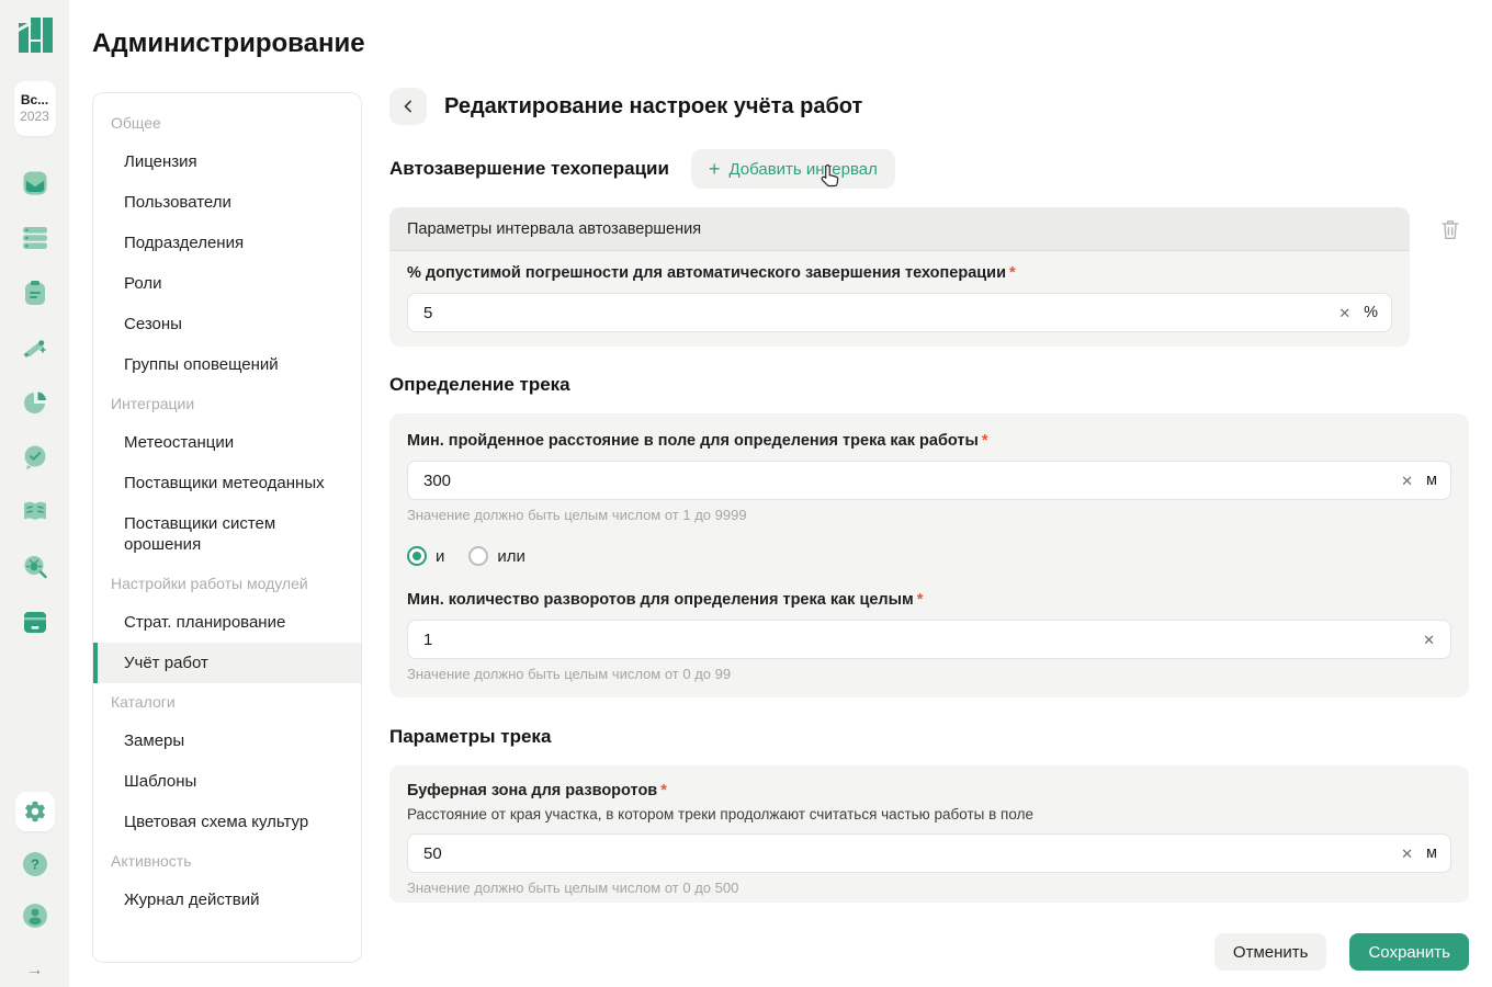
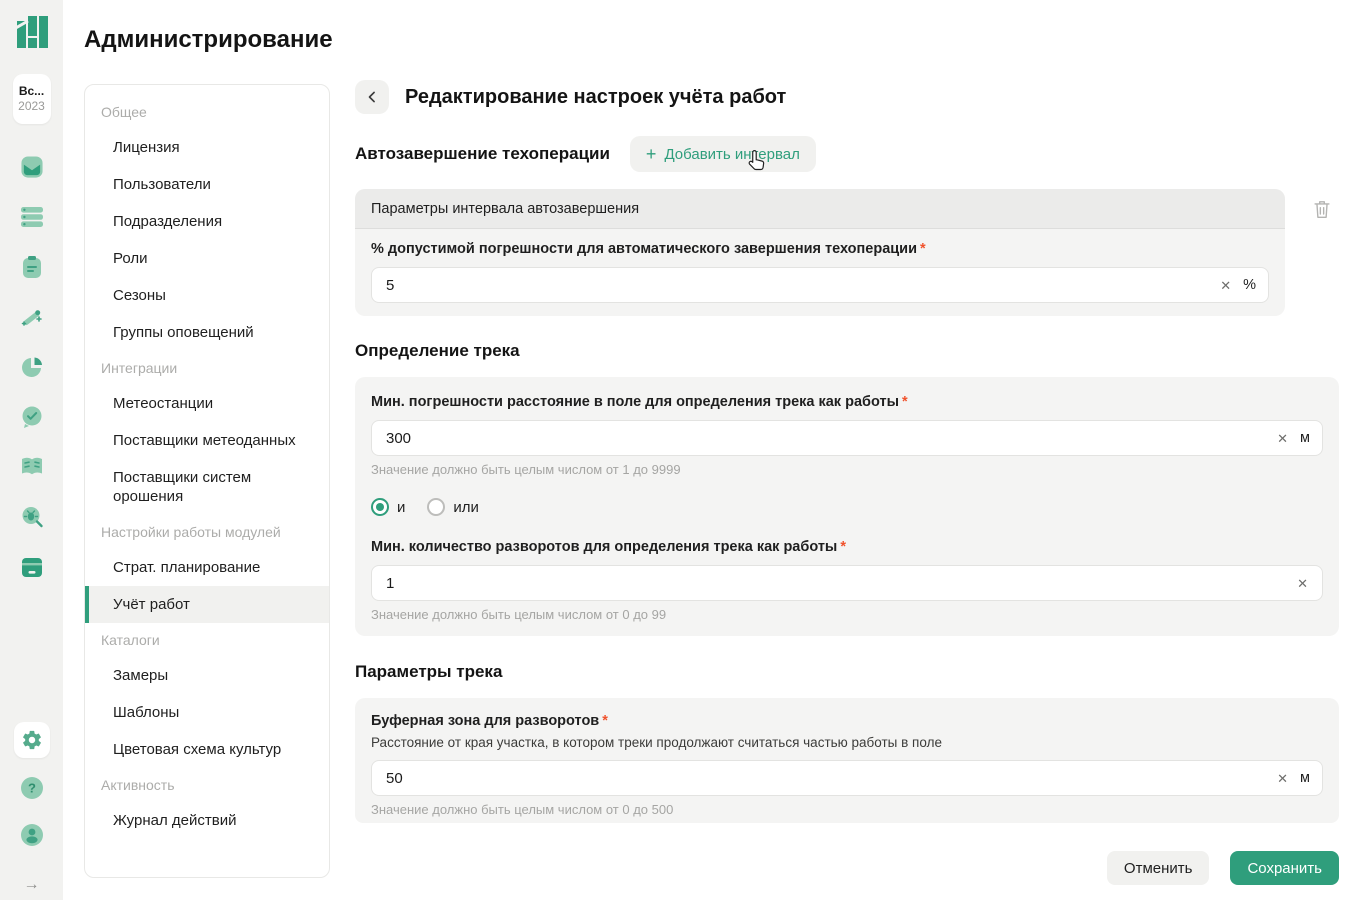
  Вс...
  2023
  ?
  →
  Администрирование
  Общее
  Лицензия
  Пользователи
  Подразделения
  Роли
  Сезоны
  Группы оповещений
  Интеграции
  Метеостанции
  Поставщики метеоданных
  Поставщики систем орошения
  Настройки работы модулей
  Страт. планирование
  Учёт работ
  Каталоги
  Замеры
  Шаблоны
  Цветовая схема культур
  Активность
  Журнал действий
  Редактирование настроек учёта работ
  Автозавершение техоперации
  +
  Добавить инервал
  Параметры интервала автозавершения
  % допустимой погрешности для автоматического завершения техоперации *
  5
  ✕
  %
  Определение трека
- Мин. пройденное расстояние в поле для определения трека как работы *
+ Мин. погрешности расстояние в поле для определения трека как работы *
  300
  ✕
  м
  Значение должно быть целым числом от 1 до 9999
  и
  или
- Мин. количество разворотов для определения трека как целым *
+ Мин. количество разворотов для определения трека как работы *
  1
  ✕
  Значение должно быть целым числом от 0 до 99
  Параметры трека
  Буферная зона для разворотов *
  Расстояние от края участка, в котором треки продолжают считаться частью работы в поле
  50
  ✕
  м
  Значение должно быть целым числом от 0 до 500
  Отменить
  Сохранить
